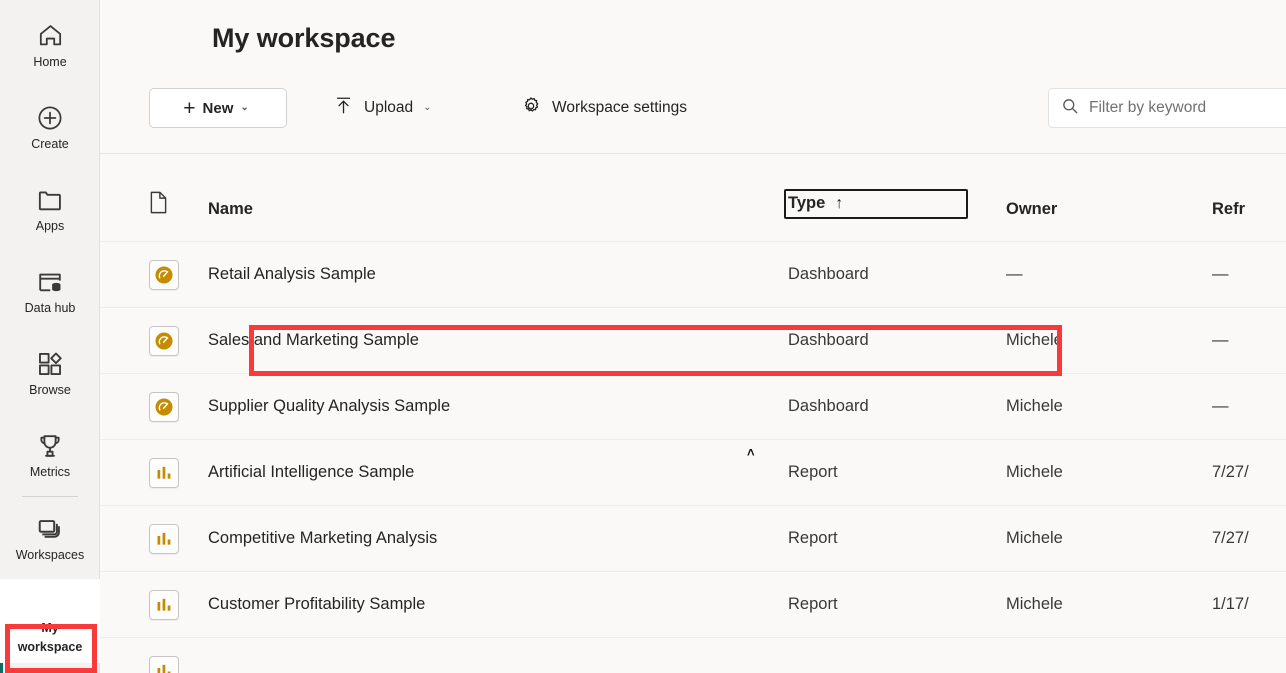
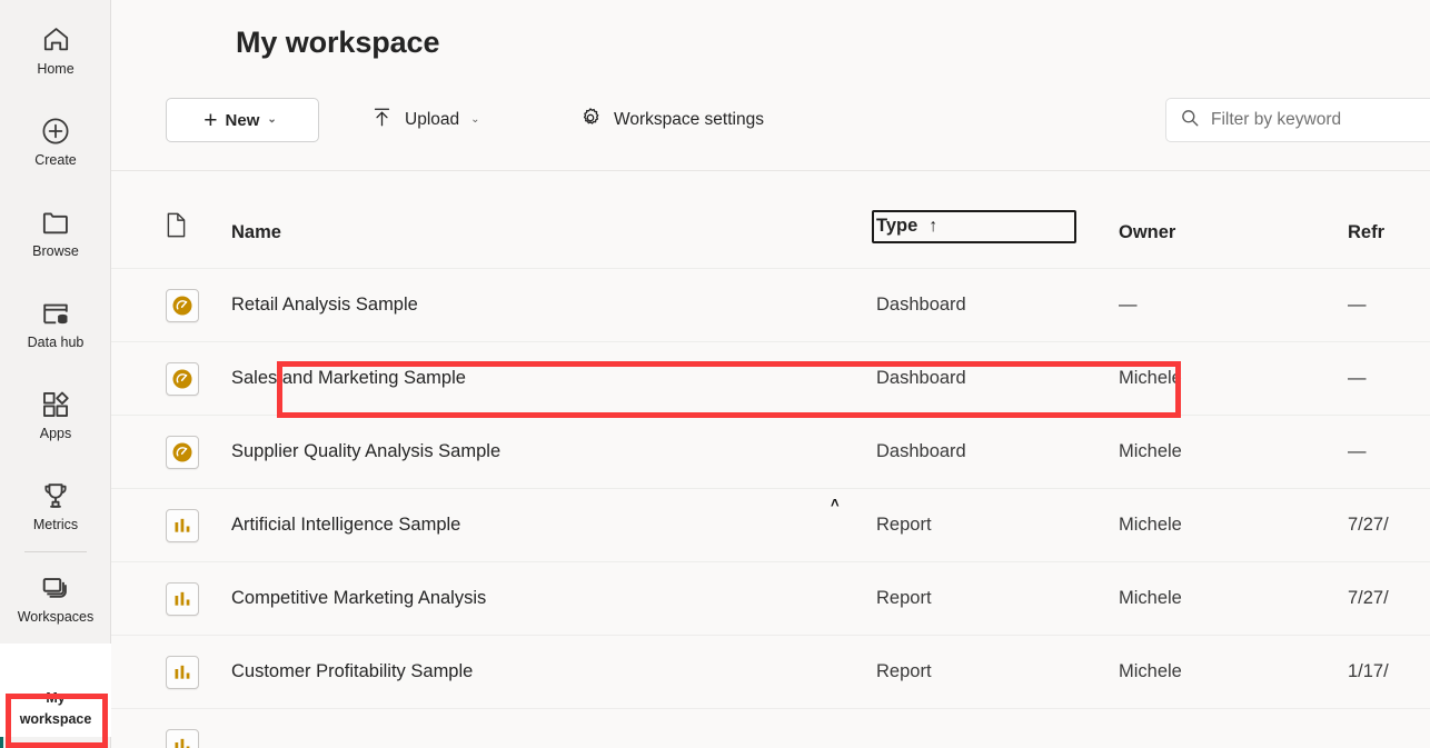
  Home
  Create
- Apps
+ Browse
  Data hub
- Browse
+ Apps
  Metrics
  Workspaces
  My
  workspace
  My workspace
  +
  New
  ⌄
  Upload
  ⌄
  Workspace settings
  Filter by keyword
  Name
  Type
  ↑
  Owner
  Refr
  Retail Analysis Sample
  Dashboard
  —
  —
  Sales and Marketing Sample
  Dashboard
  Michele
  —
  Supplier Quality Analysis Sample
  Dashboard
  Michele
  —
  Artificial Intelligence Sample
  Report
  Michele
  7/27/
  Competitive Marketing Analysis
  Report
  Michele
  7/27/
  Customer Profitability Sample
  Report
  Michele
  1/17/
  ˄
